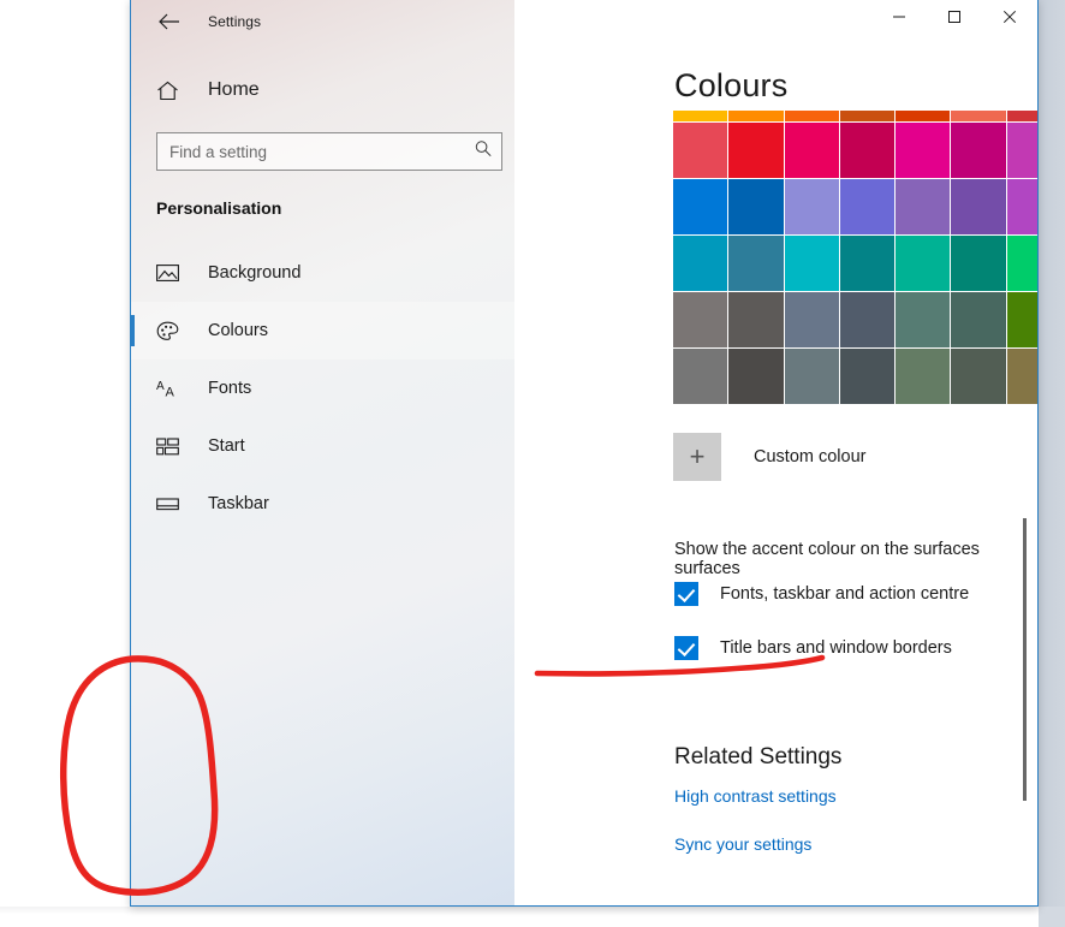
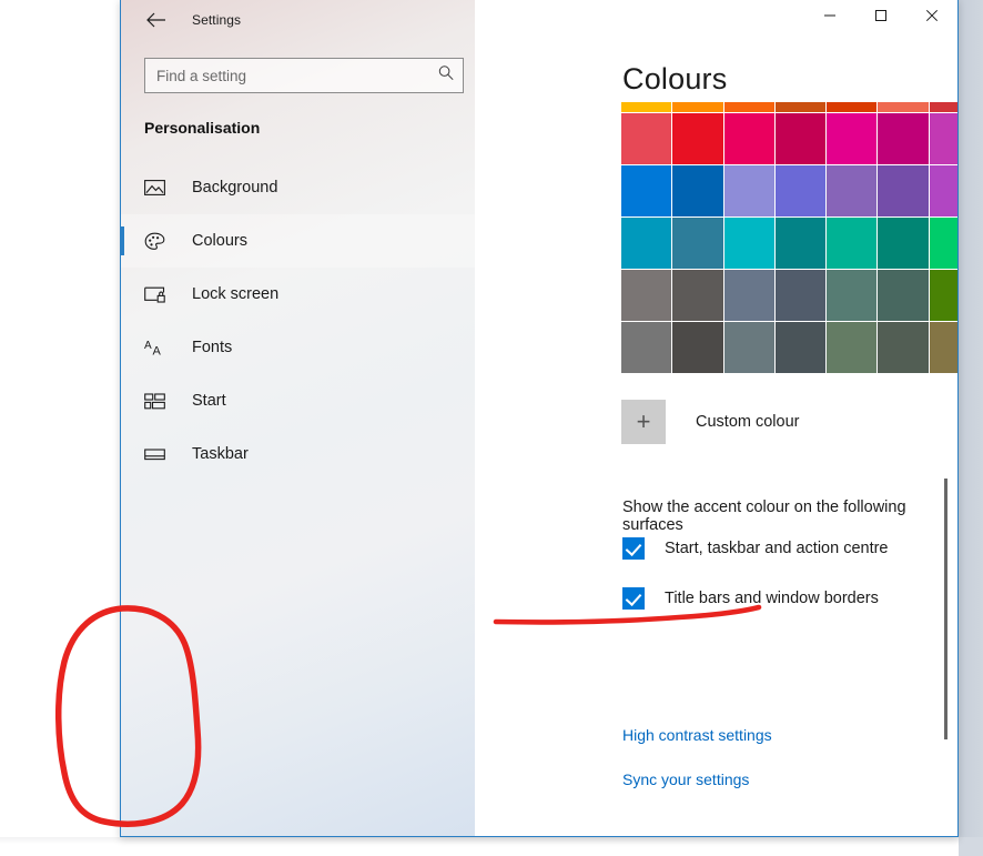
  Settings
- Home
  Find a setting
  Personalisation
  Background
  Colours
+ Lock screen
  A
  A
  Fonts
  Start
  Taskbar
  Colours
  +
  Custom colour
- Show the accent colour on the surfaces surfaces
+ Show the accent colour on the following surfaces
- Fonts, taskbar and action centre
+ Start, taskbar and action centre
  Title bars and window borders
- Related Settings
  High contrast settings
  Sync your settings
